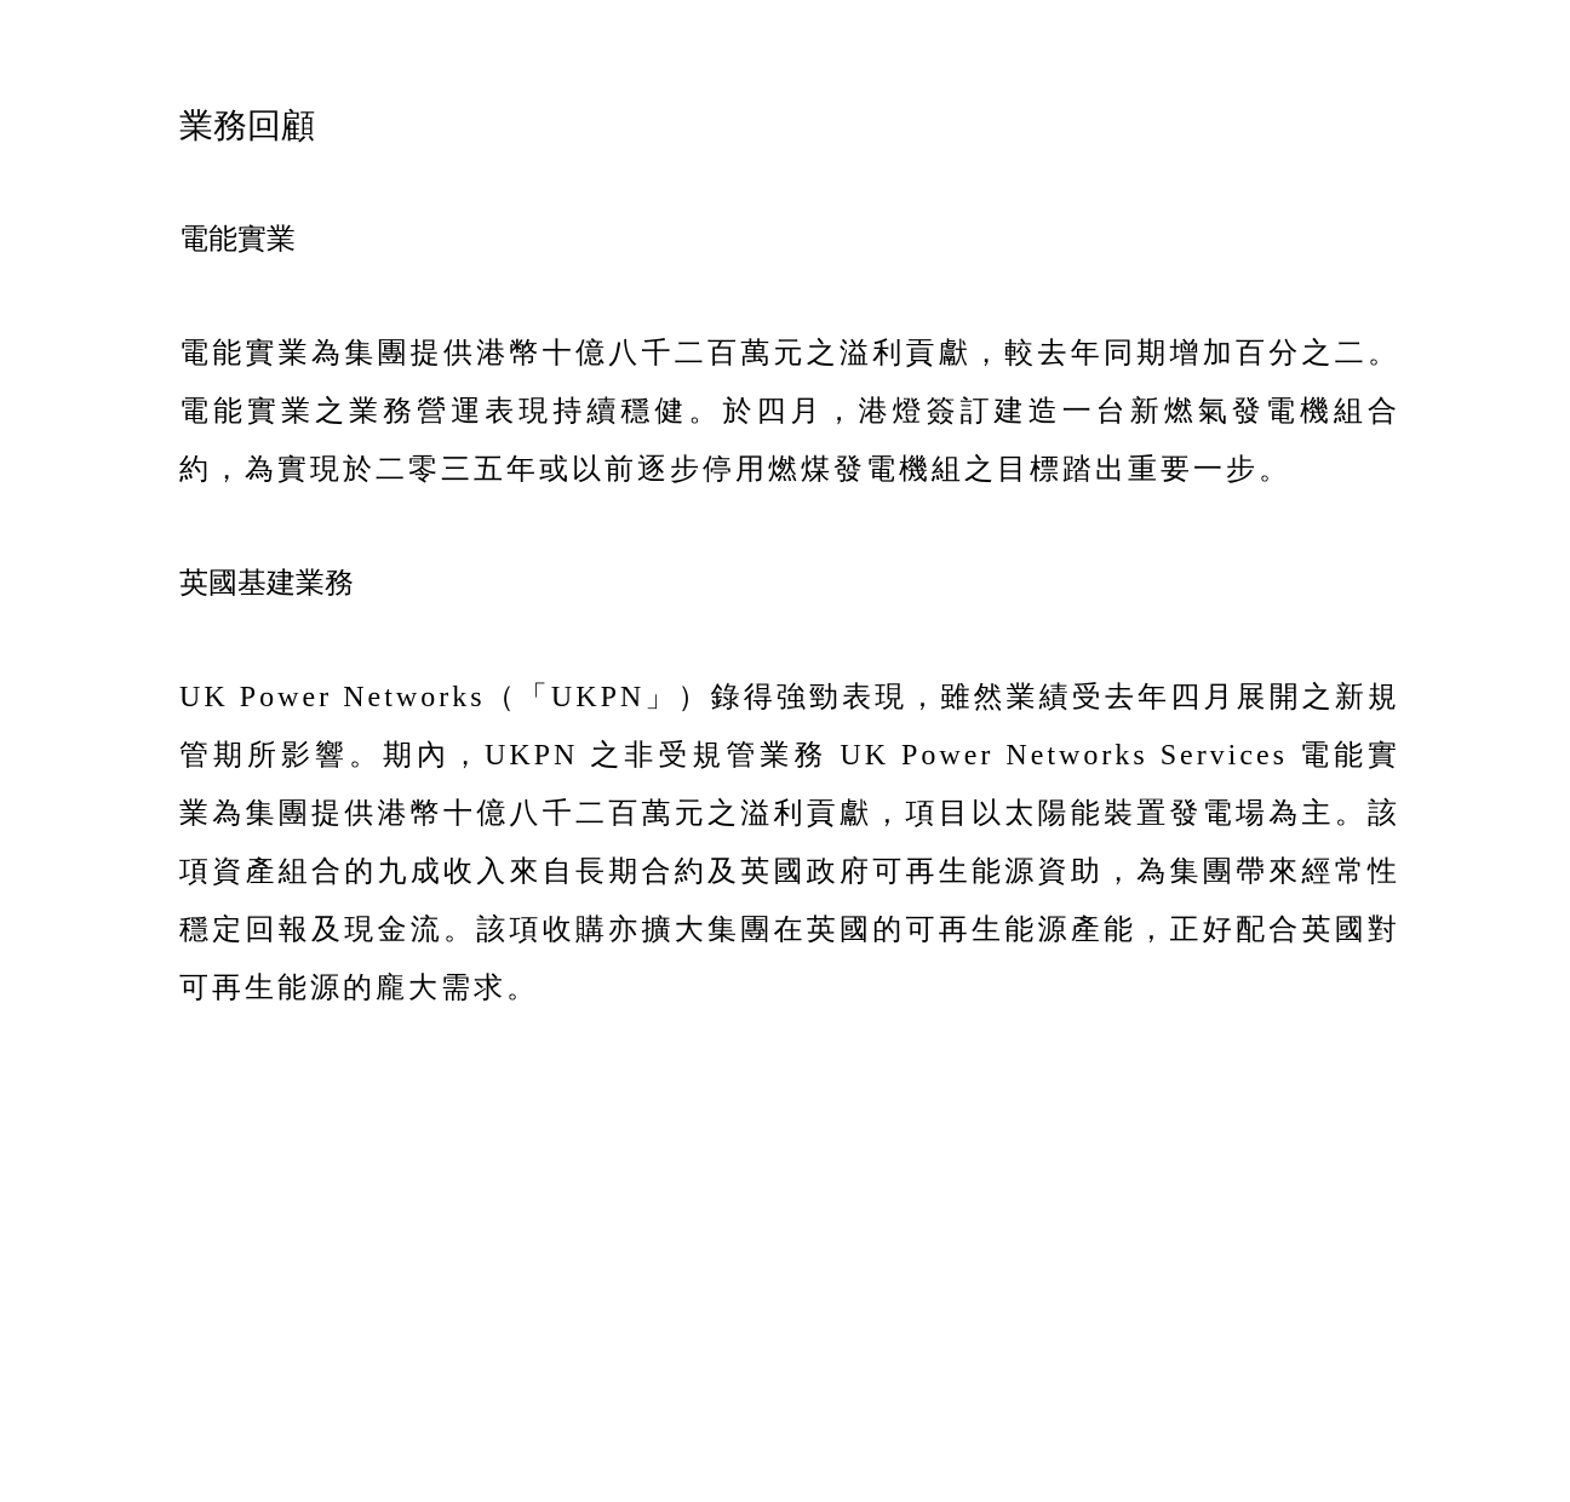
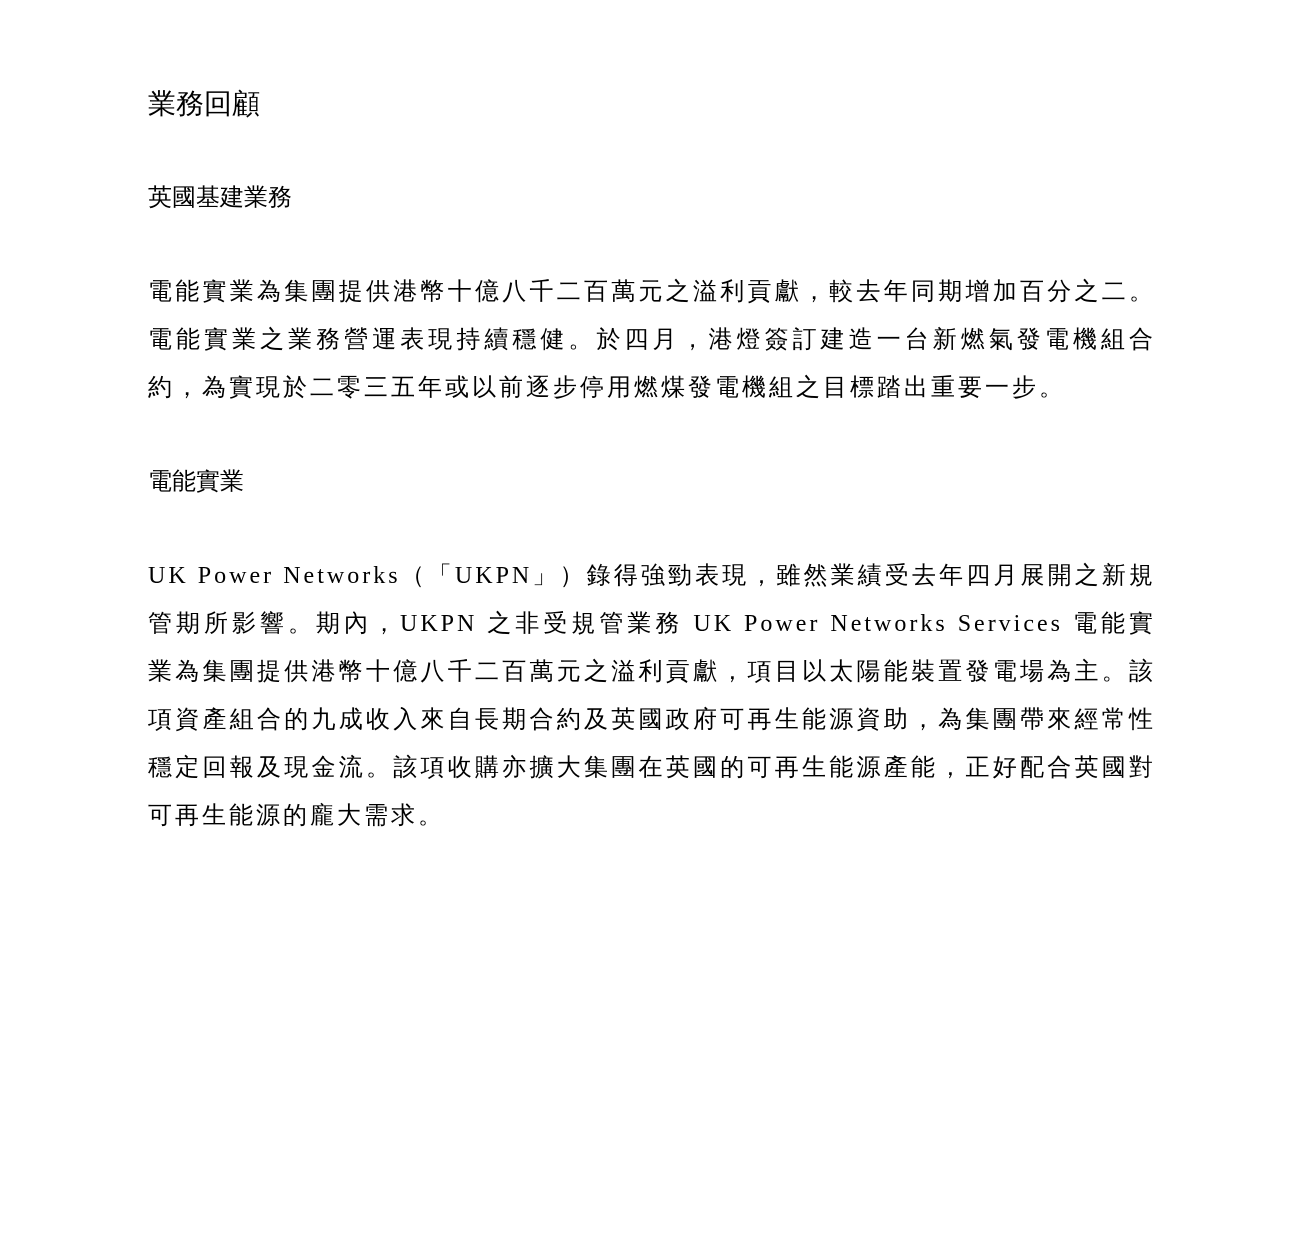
  業務回顧
- 電能實業
+ 英國基建業務
  電能實業為集團提供港幣十億八千二百萬元之溢利貢獻，較去年同期增加百分之二。電能實業之業務營運表現持續穩健。於四月，港燈簽訂建造一台新燃氣發電機組合約，為實現於二零三五年或以前逐步停用燃煤發電機組之目標踏出重要一步。
- 英國基建業務
+ 電能實業
  UK Power Networks（「UKPN」）錄得強勁表現，雖然業績受去年四月展開之新規管期所影響。期內，UKPN 之非受規管業務 UK Power Networks Services 電能實業為集團提供港幣十億八千二百萬元之溢利貢獻，項目以太陽能裝置發電場為主。該項資產組合的九成收入來自長期合約及英國政府可再生能源資助，為集團帶來經常性穩定回報及現金流。該項收購亦擴大集團在英國的可再生能源產能，正好配合英國對可再生能源的龐大需求。
